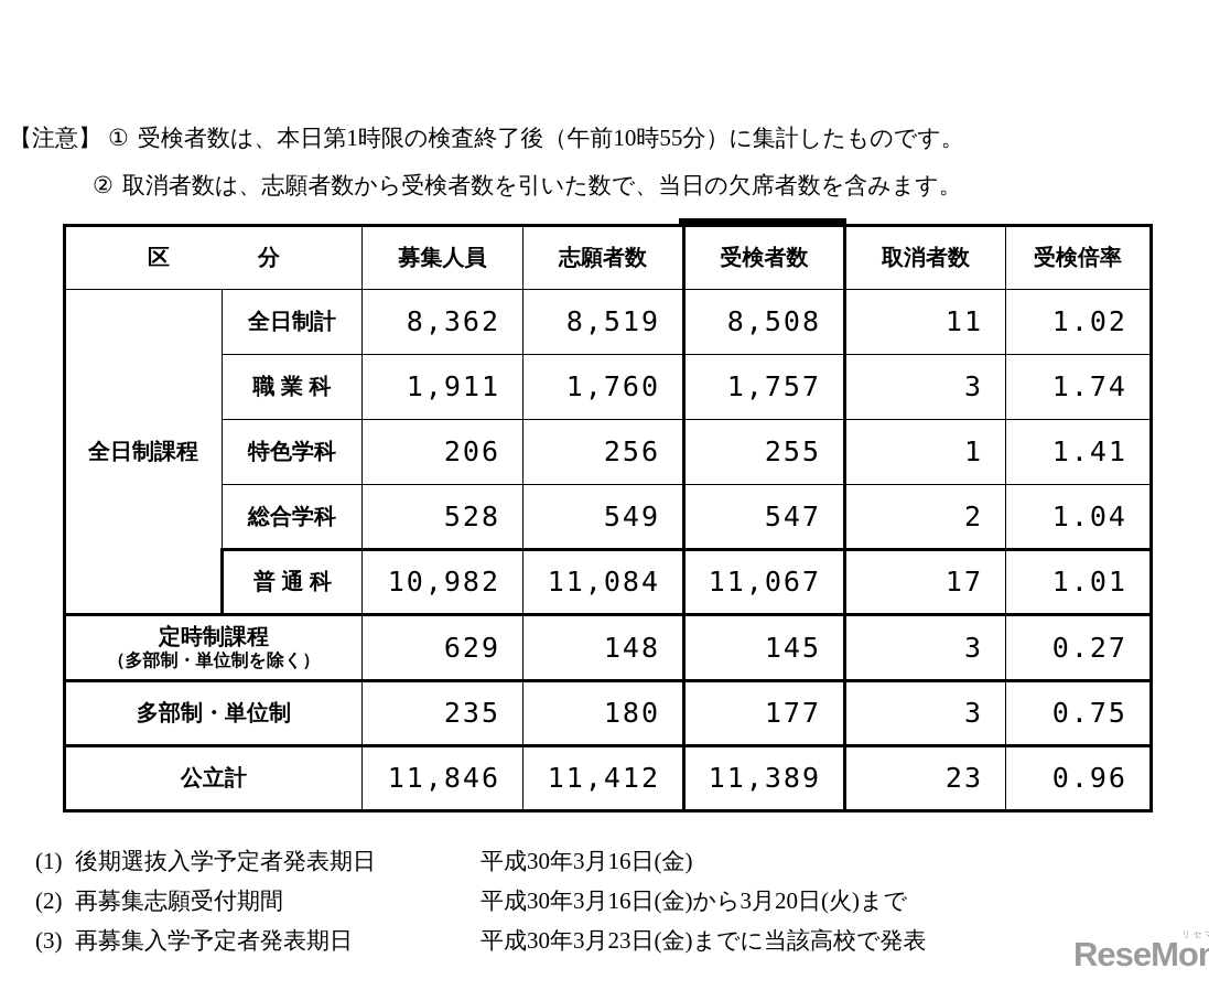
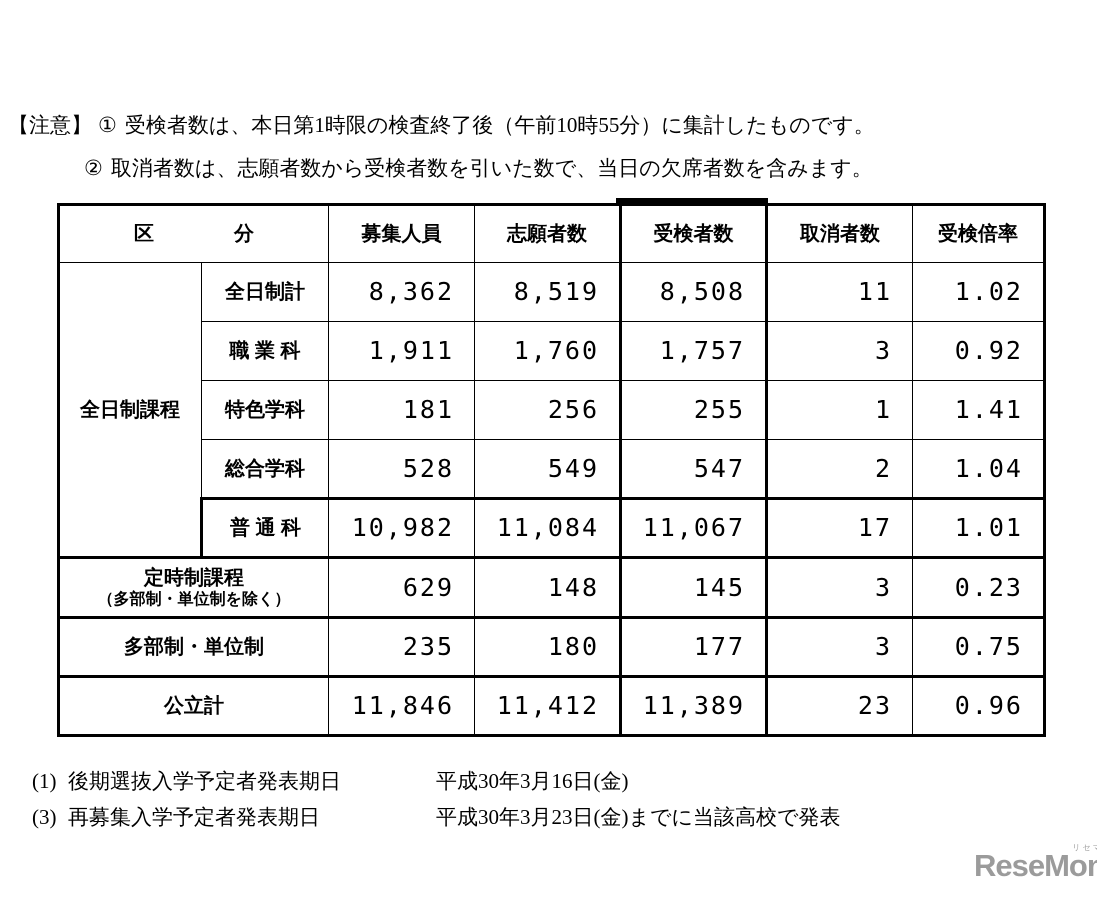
  【注意】 ① 受検者数は、本日第1時限の検査終了後（午前10時55分）に集計したものです。
  ② 取消者数は、志願者数から受検者数を引いた数で、当日の欠席者数を含みます。
  区 分	募集人員	志願者数	受検者数	取消者数	受検倍率
  全日制課程	全日制計	8,362	8,519	8,508	11	1.02
- 職 業 科	1,911	1,760	1,757	3	1.74
+ 職 業 科	1,911	1,760	1,757	3	0.92
- 特色学科	206	256	255	1	1.41
+ 特色学科	181	256	255	1	1.41
  総合学科	528	549	547	2	1.04
  普 通 科	10,982	11,084	11,067	17	1.01
- 定時制課程 （多部制・単位制を除く）	629	148	145	3	0.27
+ 定時制課程 （多部制・単位制を除く）	629	148	145	3	0.23
  多部制・単位制	235	180	177	3	0.75
  公立計	11,846	11,412	11,389	23	0.96
  (1) 後期選抜入学予定者発表期日
  平成30年3月16日(金)
- (2) 再募集志願受付期間
- 平成30年3月16日(金)から3月20日(火)まで
  (3) 再募集入学予定者発表期日
  平成30年3月23日(金)までに当該高校で発表
  ReseMo
